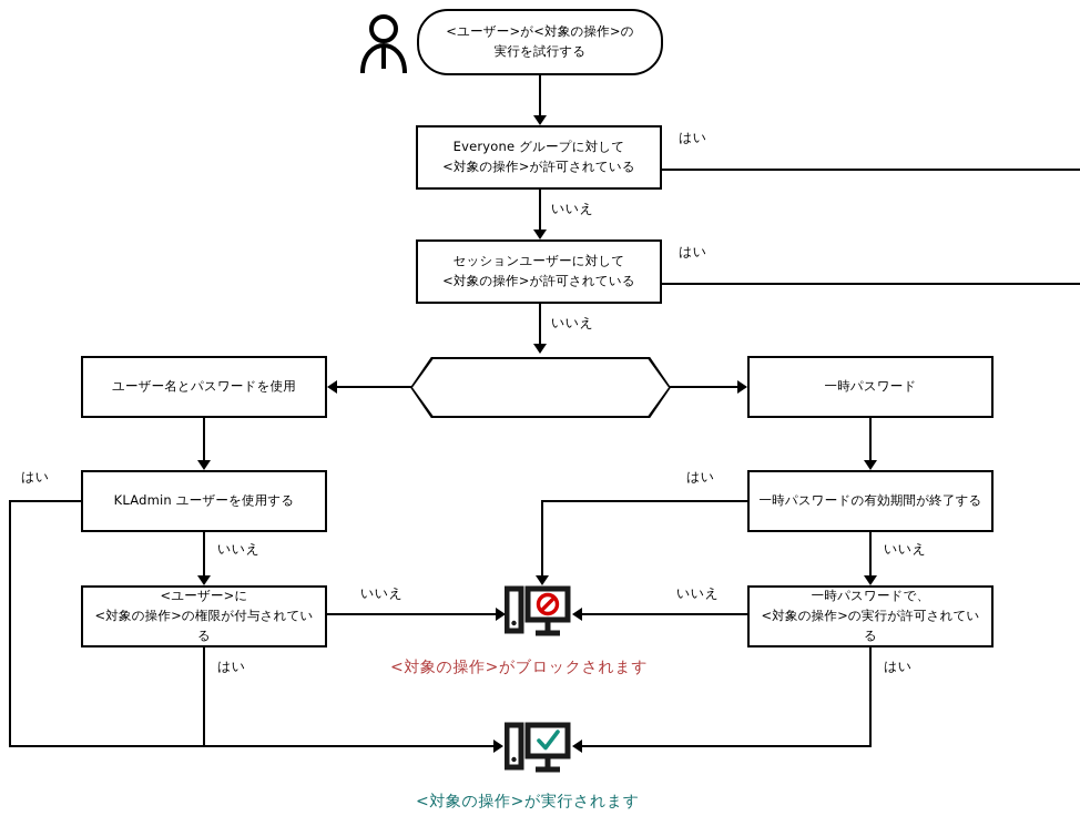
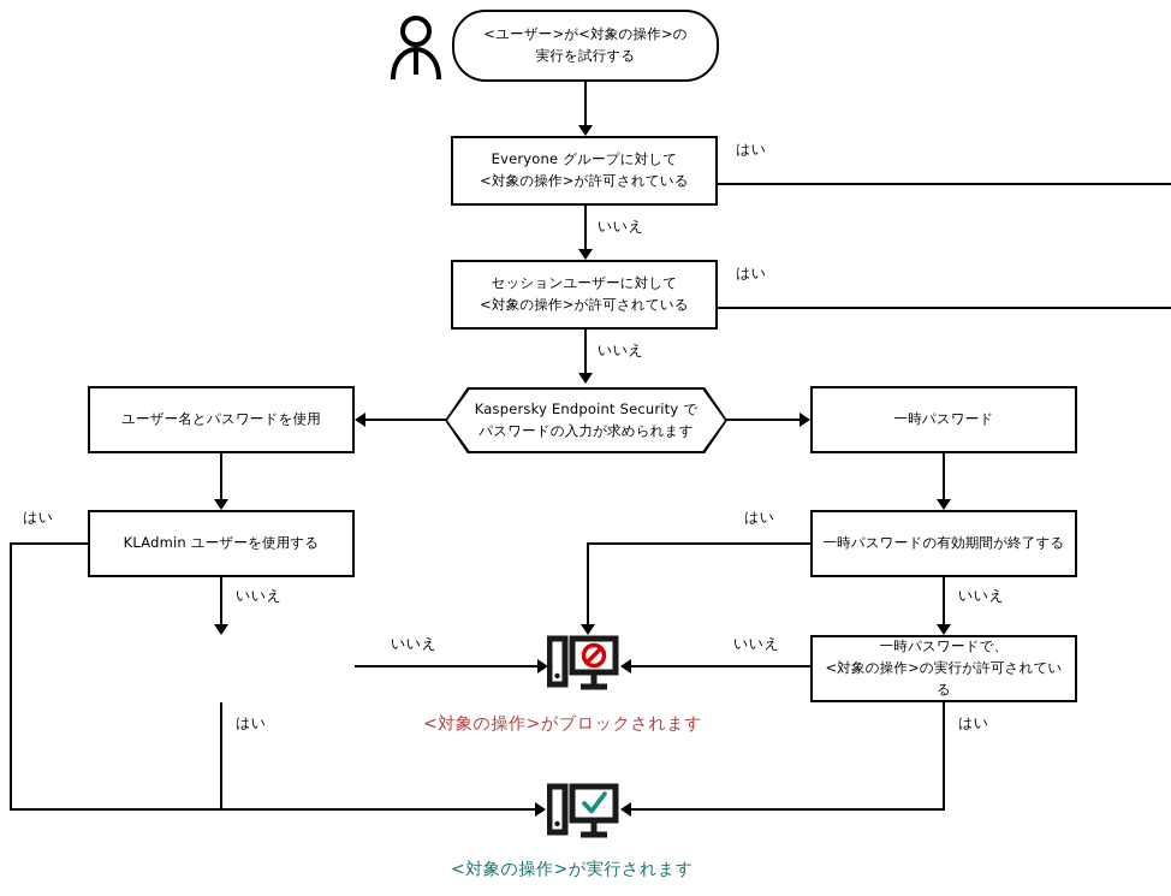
  <ユーザー>が<対象の操作>の
  実行を試行する
  Everyone グループに対して
  <対象の操作>が許可されている
  セッションユーザーに対して
  <対象の操作>が許可されている
+ Kaspersky Endpoint Security で
+ パスワードの入力が求められます
  ユーザー名とパスワードを使用
  一時パスワード
  KLAdmin ユーザーを使用する
  一時パスワードの有効期間が終了する
- <ユーザー>に
- <対象の操作>の権限が付与されている
  一時パスワードで、
  <対象の操作>の実行が許可されている
  いいえ
  はい
  いいえ
  はい
  いいえ
  はい
  いいえ
  はい
  いいえ
  いいえ
  はい
  はい
  <対象の操作>がブロックされます
  <対象の操作>が実行されます
